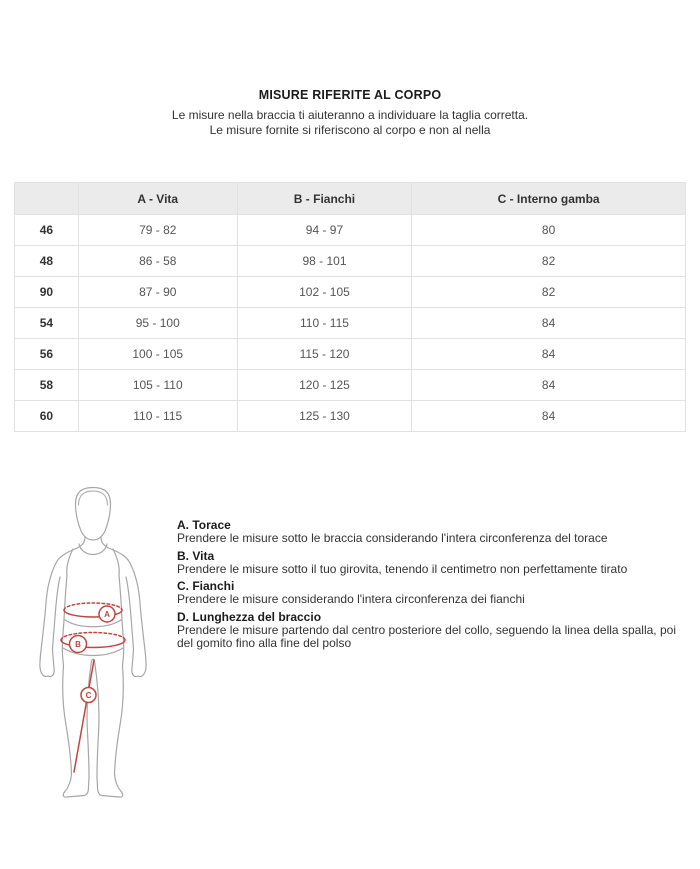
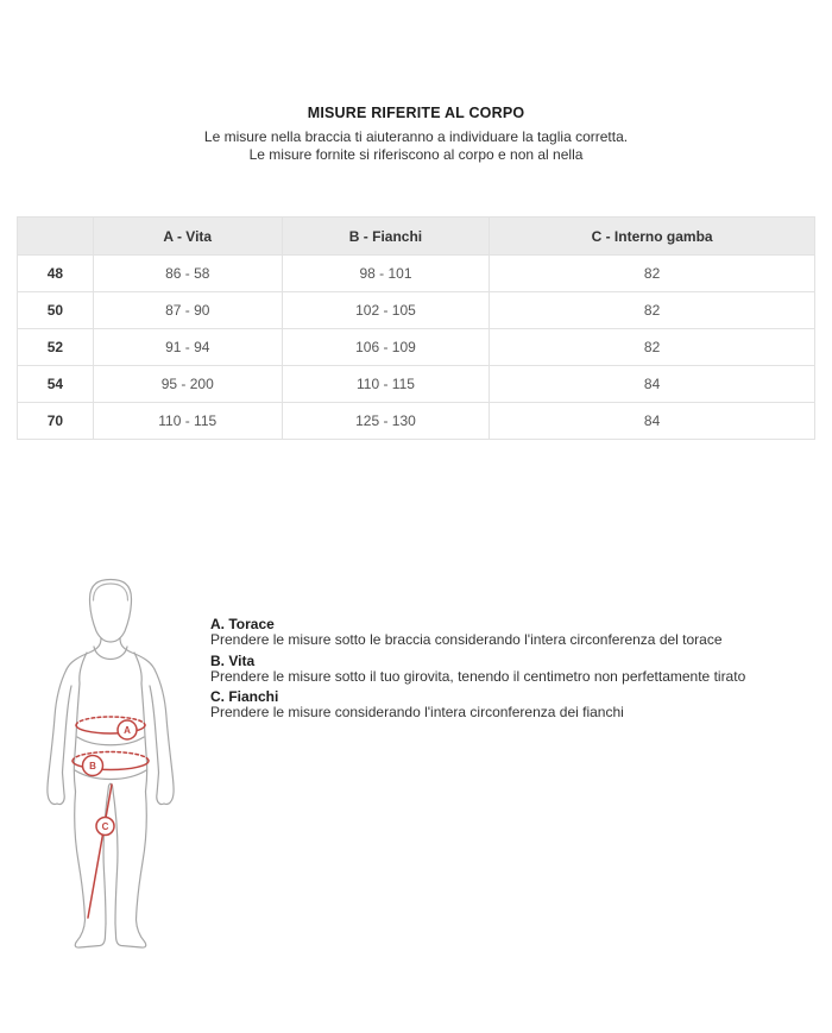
  MISURE RIFERITE AL CORPO
  Le misure nella braccia ti aiuteranno a individuare la taglia corretta.
  Le misure fornite si riferiscono al corpo e non al nella
  	A - Vita	B - Fianchi	C - Interno gamba
- 46	79 - 82	94 - 97	80
  48	86 - 58	98 - 101	82
- 90	87 - 90	102 - 105	82
+ 50	87 - 90	102 - 105	82
+ 52	91 - 94	106 - 109	82
- 54	95 - 100	110 - 115	84
+ 54	95 - 200	110 - 115	84
- 56	100 - 105	115 - 120	84
- 58	105 - 110	120 - 125	84
- 60	110 - 115	125 - 130	84
+ 70	110 - 115	125 - 130	84
  A
  B
  C
  A. Torace
  Prendere le misure sotto le braccia considerando l'intera circonferenza del torace
  B. Vita
  Prendere le misure sotto il tuo girovita, tenendo il centimetro non perfettamente tirato
  C. Fianchi
  Prendere le misure considerando l'intera circonferenza dei fianchi
- D. Lunghezza del braccio
- Prendere le misure partendo dal centro posteriore del collo, seguendo la linea della spalla, poi del gomito fino alla fine del polso
